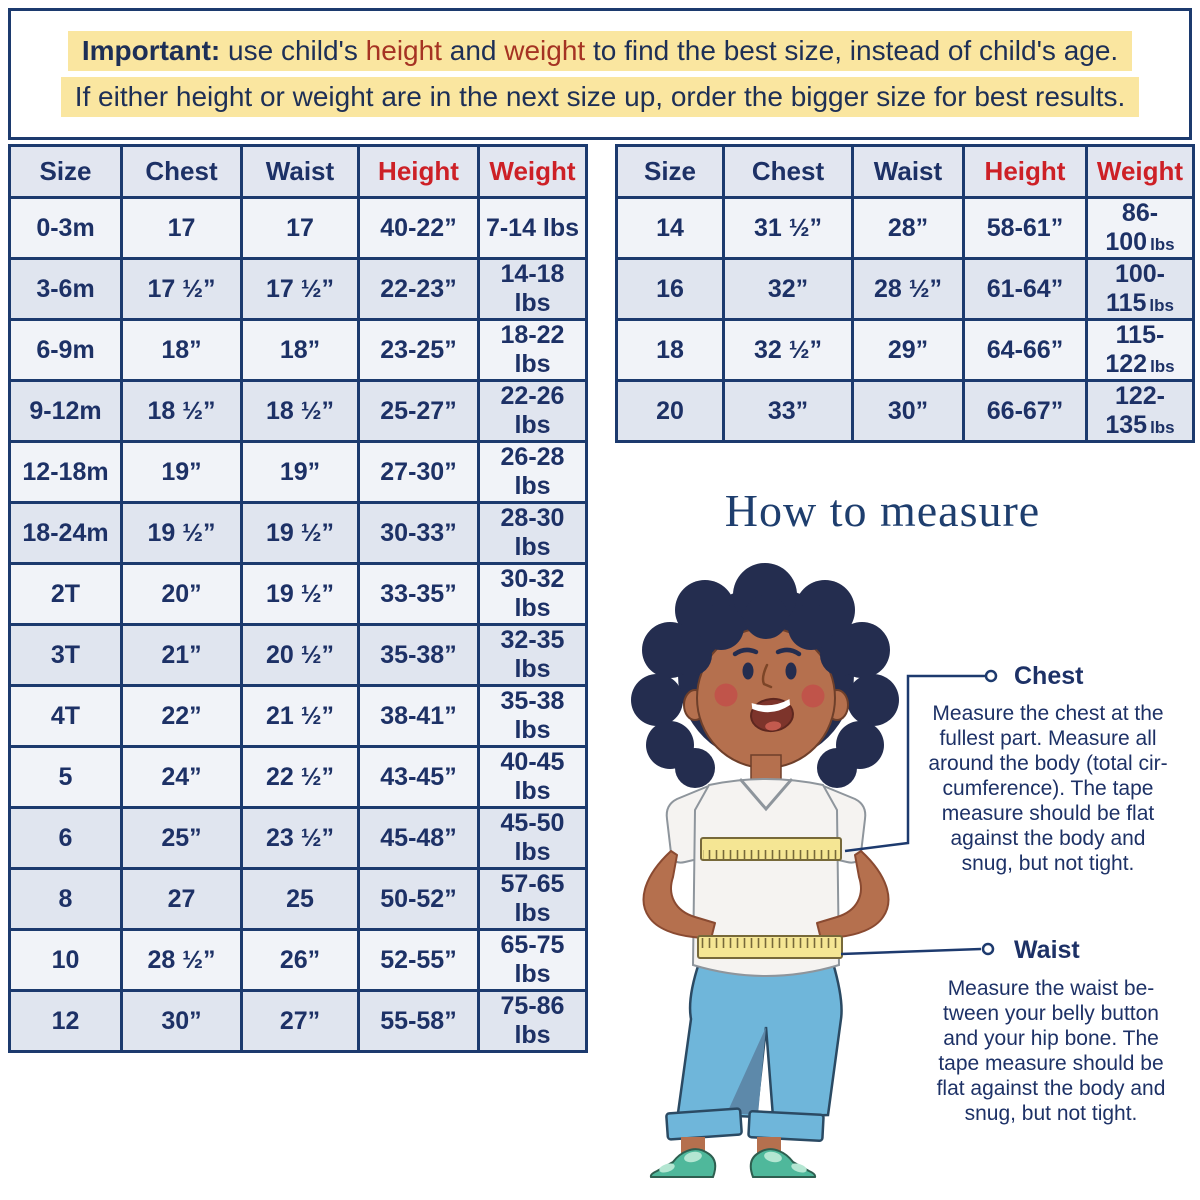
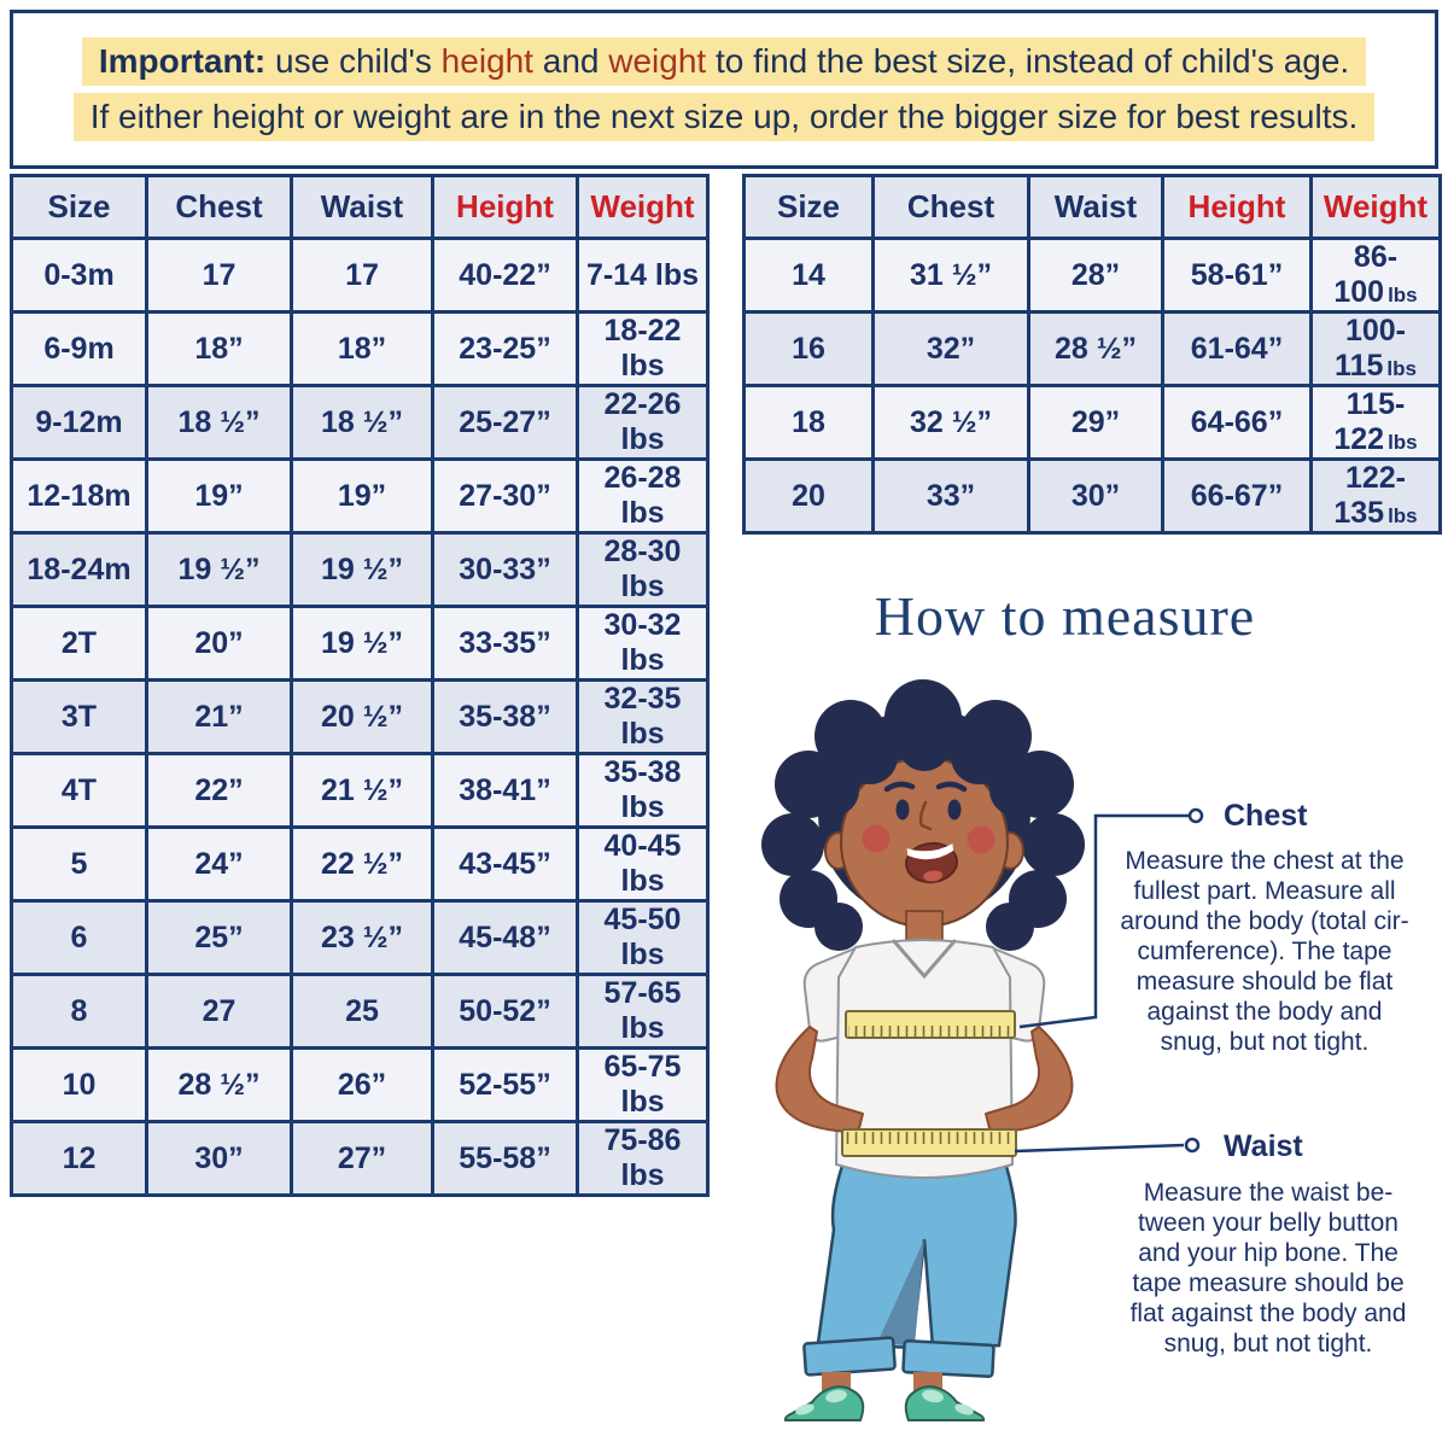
  Important: use child's height and weight to find the best size, instead of child's age.
  If either height or weight are in the next size up, order the bigger size for best results.
  Size	Chest	Waist	Height	Weight
  0-3m	17	17	40-22”	7-14 lbs
- 3-6m	17 ½”	17 ½”	22-23”	14-18 lbs
  6-9m	18”	18”	23-25”	18-22 lbs
  9-12m	18 ½”	18 ½”	25-27”	22-26 lbs
  12-18m	19”	19”	27-30”	26-28 lbs
  18-24m	19 ½”	19 ½”	30-33”	28-30 lbs
  2T	20”	19 ½”	33-35”	30-32 lbs
  3T	21”	20 ½”	35-38”	32-35 lbs
  4T	22”	21 ½”	38-41”	35-38 lbs
  5	24”	22 ½”	43-45”	40-45 lbs
  6	25”	23 ½”	45-48”	45-50 lbs
  8	27	25	50-52”	57-65 lbs
  10	28 ½”	26”	52-55”	65-75 lbs
  12	30”	27”	55-58”	75-86 lbs
  Size	Chest	Waist	Height	Weight
  14	31 ½”	28”	58-61”	86-100 lbs
  16	32”	28 ½”	61-64”	100-115 lbs
  18	32 ½”	29”	64-66”	115-122 lbs
  20	33”	30”	66-67”	122-135 lbs
  How to measure
  Chest
  Measure the chest at the
  fullest part. Measure all
  around the body (total cir-
  cumference). The tape
  measure should be flat
  against the body and
  snug, but not tight.
  Waist
  Measure the waist be-
  tween your belly button
  and your hip bone. The
  tape measure should be
  flat against the body and
  snug, but not tight.
